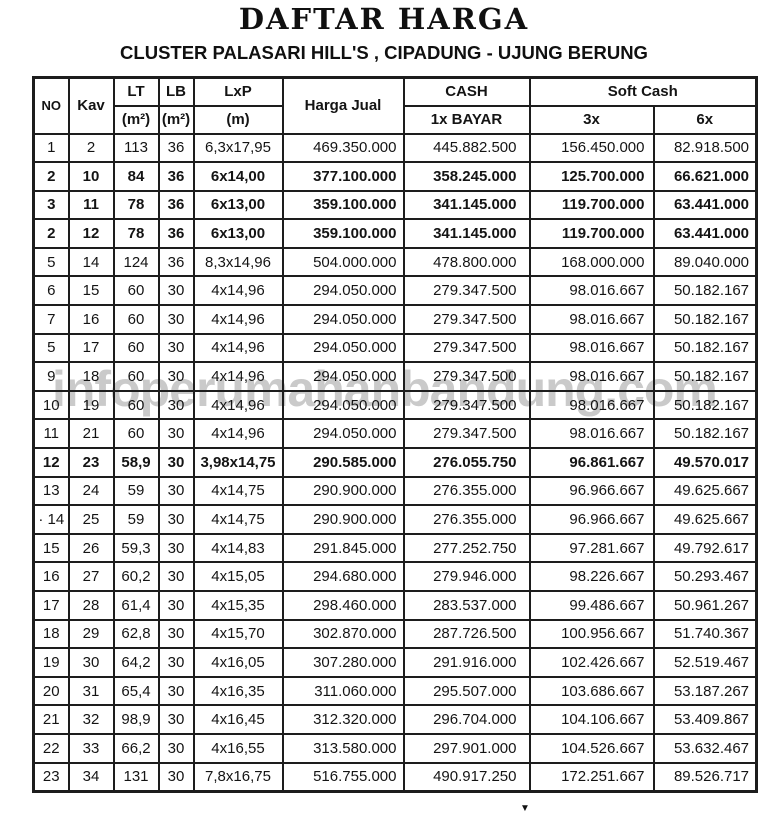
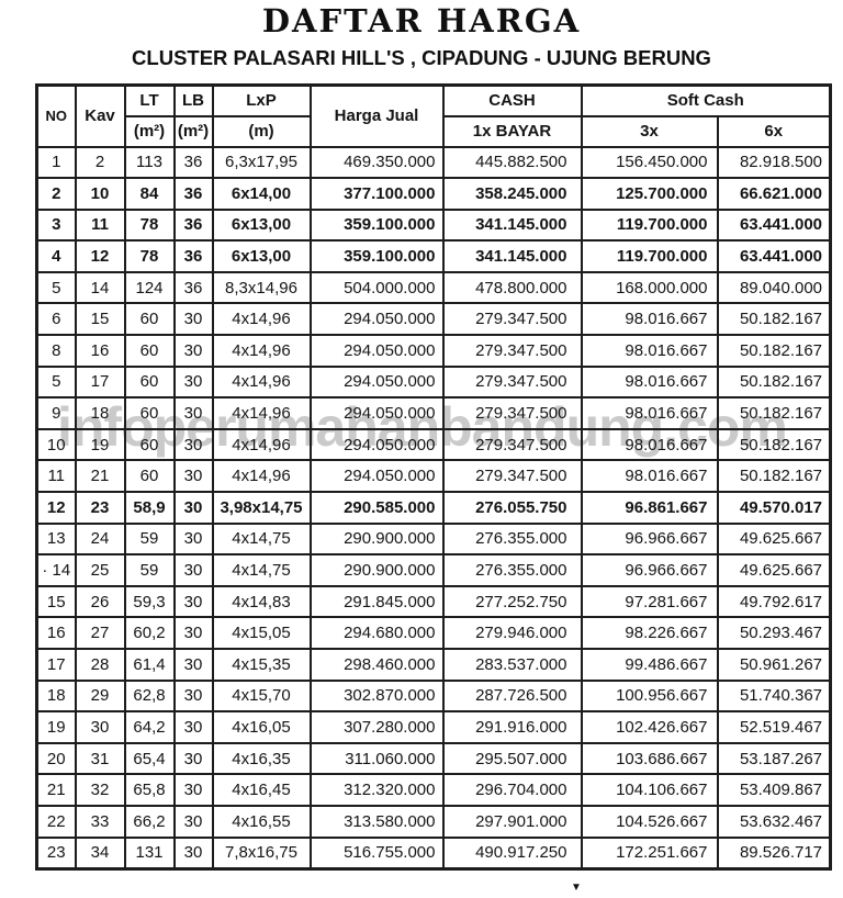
  DAFTAR HARGA
  CLUSTER PALASARI HILL'S , CIPADUNG - UJUNG BERUNG
  infoperumahanbandung.com
  NO	Kav	LT	LB	LxP	Harga Jual	CASH	Soft Cash
  (m²)	(m²)	(m)	1x BAYAR	3x	6x
  1	2	113	36	6,3x17,95	469.350.000	445.882.500	156.450.000	82.918.500
  2	10	84	36	6x14,00	377.100.000	358.245.000	125.700.000	66.621.000
  3	11	78	36	6x13,00	359.100.000	341.145.000	119.700.000	63.441.000
- 2	12	78	36	6x13,00	359.100.000	341.145.000	119.700.000	63.441.000
+ 4	12	78	36	6x13,00	359.100.000	341.145.000	119.700.000	63.441.000
  5	14	124	36	8,3x14,96	504.000.000	478.800.000	168.000.000	89.040.000
  6	15	60	30	4x14,96	294.050.000	279.347.500	98.016.667	50.182.167
- 7	16	60	30	4x14,96	294.050.000	279.347.500	98.016.667	50.182.167
+ 8	16	60	30	4x14,96	294.050.000	279.347.500	98.016.667	50.182.167
  5	17	60	30	4x14,96	294.050.000	279.347.500	98.016.667	50.182.167
  9	18	60	30	4x14,96	294.050.000	279.347.500	98.016.667	50.182.167
  10	19	60	30	4x14,96	294.050.000	279.347.500	98.016.667	50.182.167
  11	21	60	30	4x14,96	294.050.000	279.347.500	98.016.667	50.182.167
  12	23	58,9	30	3,98x14,75	290.585.000	276.055.750	96.861.667	49.570.017
  13	24	59	30	4x14,75	290.900.000	276.355.000	96.966.667	49.625.667
  · 14	25	59	30	4x14,75	290.900.000	276.355.000	96.966.667	49.625.667
  15	26	59,3	30	4x14,83	291.845.000	277.252.750	97.281.667	49.792.617
  16	27	60,2	30	4x15,05	294.680.000	279.946.000	98.226.667	50.293.467
  17	28	61,4	30	4x15,35	298.460.000	283.537.000	99.486.667	50.961.267
  18	29	62,8	30	4x15,70	302.870.000	287.726.500	100.956.667	51.740.367
  19	30	64,2	30	4x16,05	307.280.000	291.916.000	102.426.667	52.519.467
  20	31	65,4	30	4x16,35	311.060.000	295.507.000	103.686.667	53.187.267
- 21	32	98,9	30	4x16,45	312.320.000	296.704.000	104.106.667	53.409.867
+ 21	32	65,8	30	4x16,45	312.320.000	296.704.000	104.106.667	53.409.867
  22	33	66,2	30	4x16,55	313.580.000	297.901.000	104.526.667	53.632.467
  23	34	131	30	7,8x16,75	516.755.000	490.917.250	172.251.667	89.526.717
  ▼
